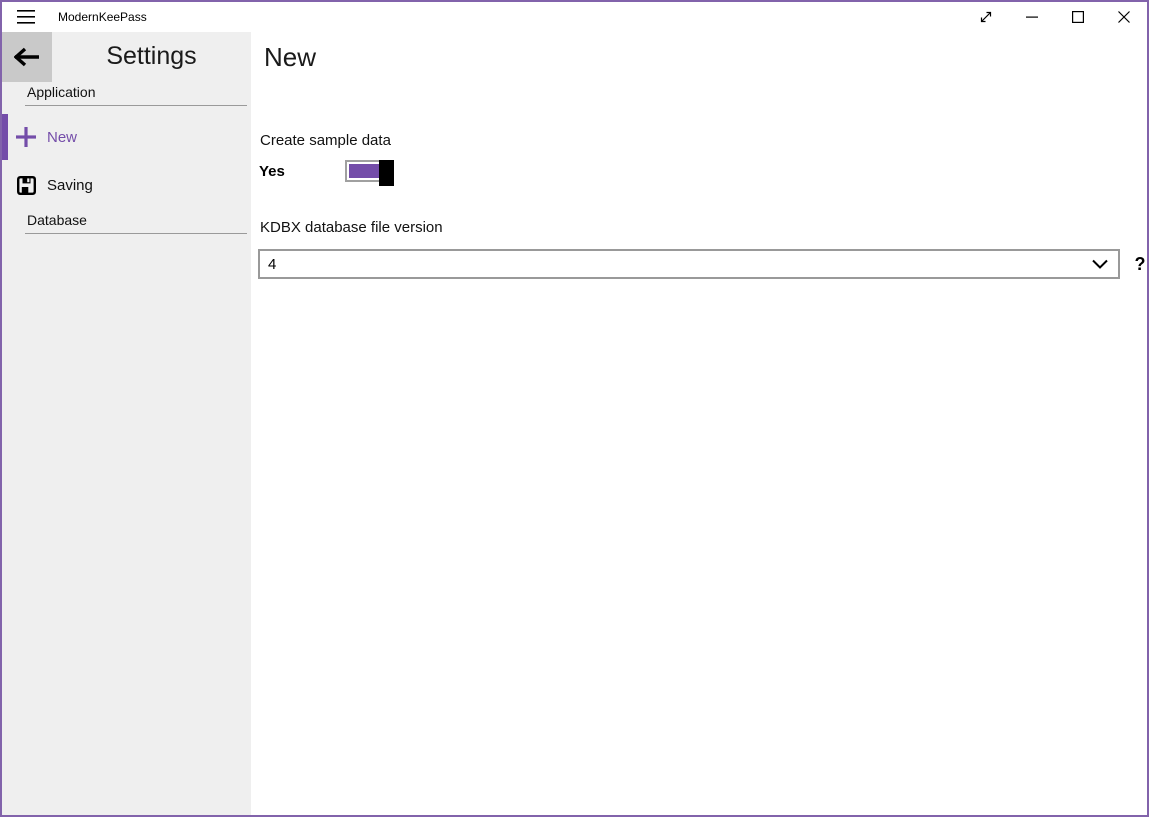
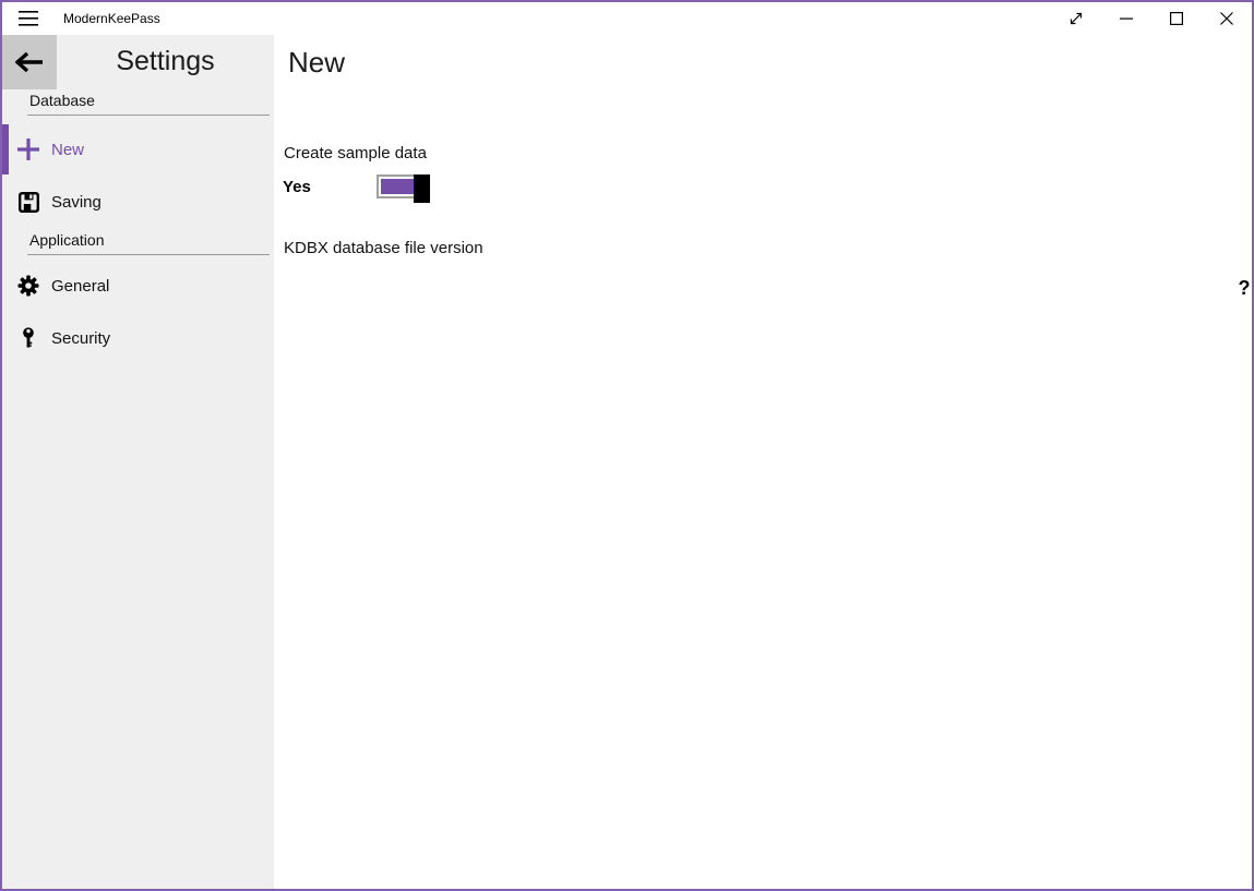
  ModernKeePass
  Settings
- Application
+ Database
  New
  Saving
- Database
+ Application
+ General
+ Security
  New
  Create sample data
  Yes
  KDBX database file version
- 4
  ?
